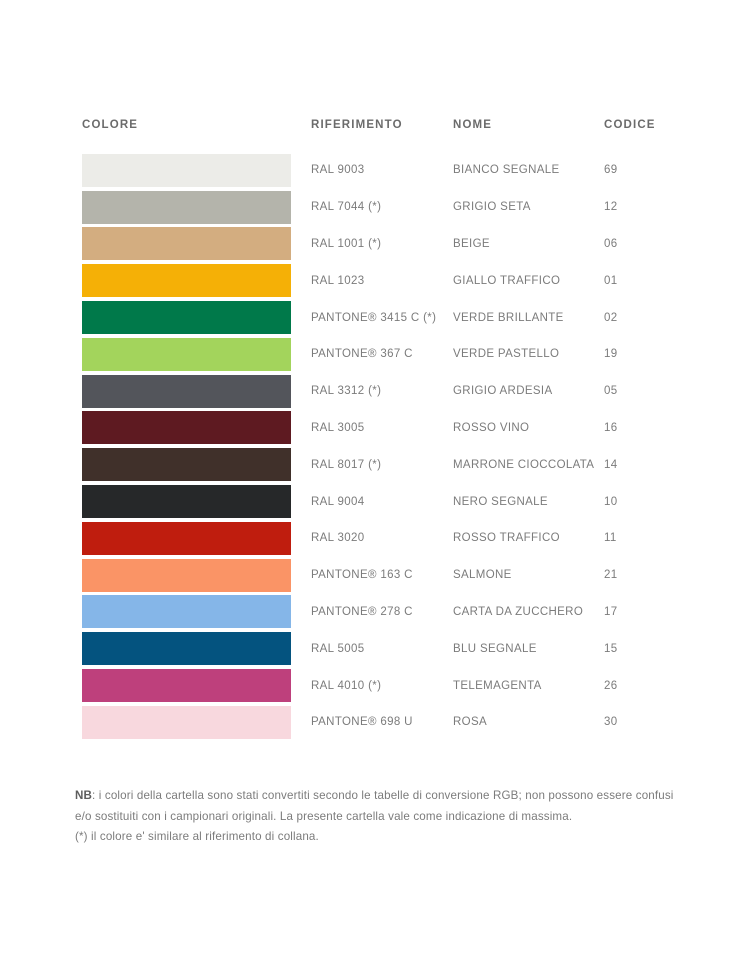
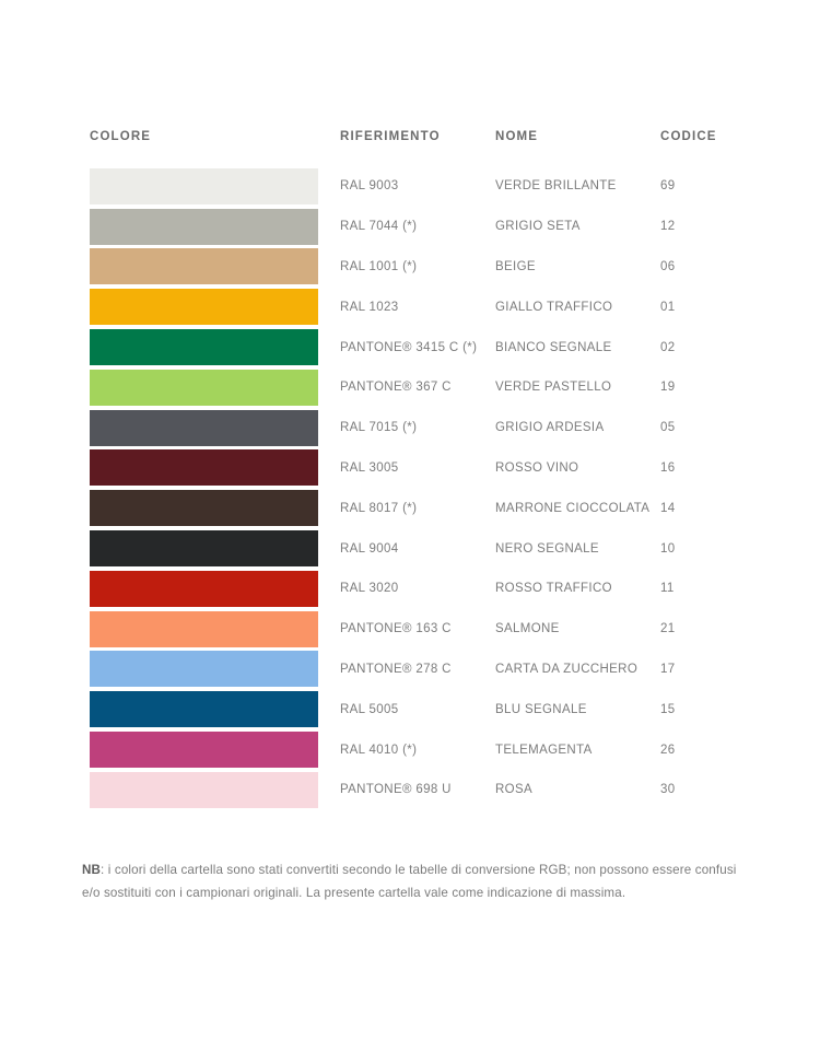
  COLORE
  RIFERIMENTO
  NOME
  CODICE
  RAL 9003
- BIANCO SEGNALE
+ VERDE BRILLANTE
  69
  RAL 7044 (*)
  GRIGIO SETA
  12
  RAL 1001 (*)
  BEIGE
  06
  RAL 1023
  GIALLO TRAFFICO
  01
  PANTONE® 3415 C (*)
- VERDE BRILLANTE
+ BIANCO SEGNALE
  02
  PANTONE® 367 C
  VERDE PASTELLO
  19
- RAL 3312 (*)
+ RAL 7015 (*)
  GRIGIO ARDESIA
  05
  RAL 3005
  ROSSO VINO
  16
  RAL 8017 (*)
  MARRONE CIOCCOLATA
  14
  RAL 9004
  NERO SEGNALE
  10
  RAL 3020
  ROSSO TRAFFICO
  11
  PANTONE® 163 C
  SALMONE
  21
  PANTONE® 278 C
  CARTA DA ZUCCHERO
  17
  RAL 5005
  BLU SEGNALE
  15
  RAL 4010 (*)
  TELEMAGENTA
  26
  PANTONE® 698 U
  ROSA
  30
  NB: i colori della cartella sono stati convertiti secondo le tabelle di conversione RGB; non possono essere confusi e/o sostituiti con i campionari originali. La presente cartella vale come indicazione di massima.
- (*) il colore e' similare al riferimento di collana.
